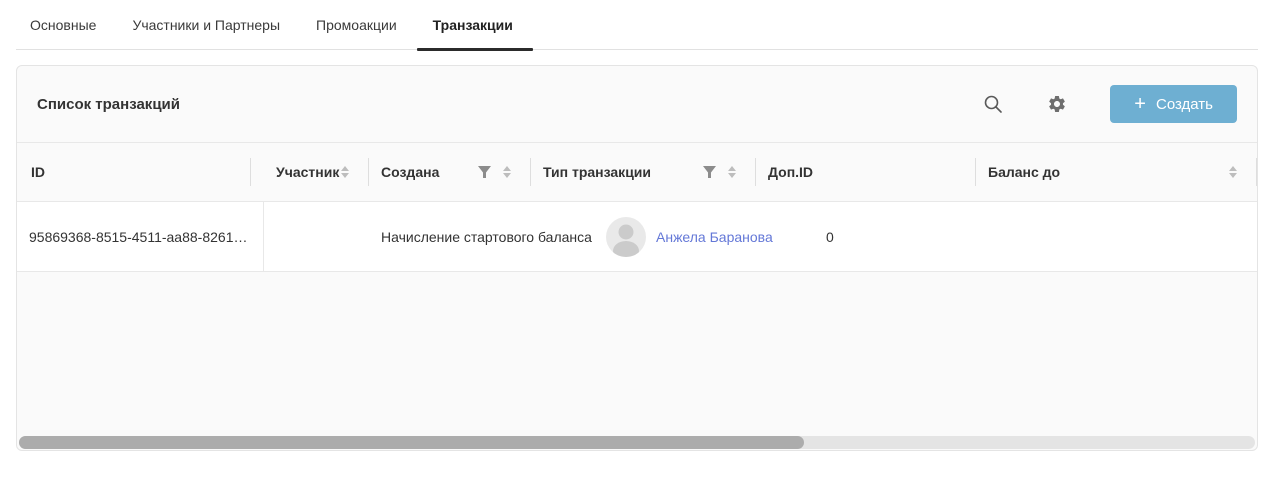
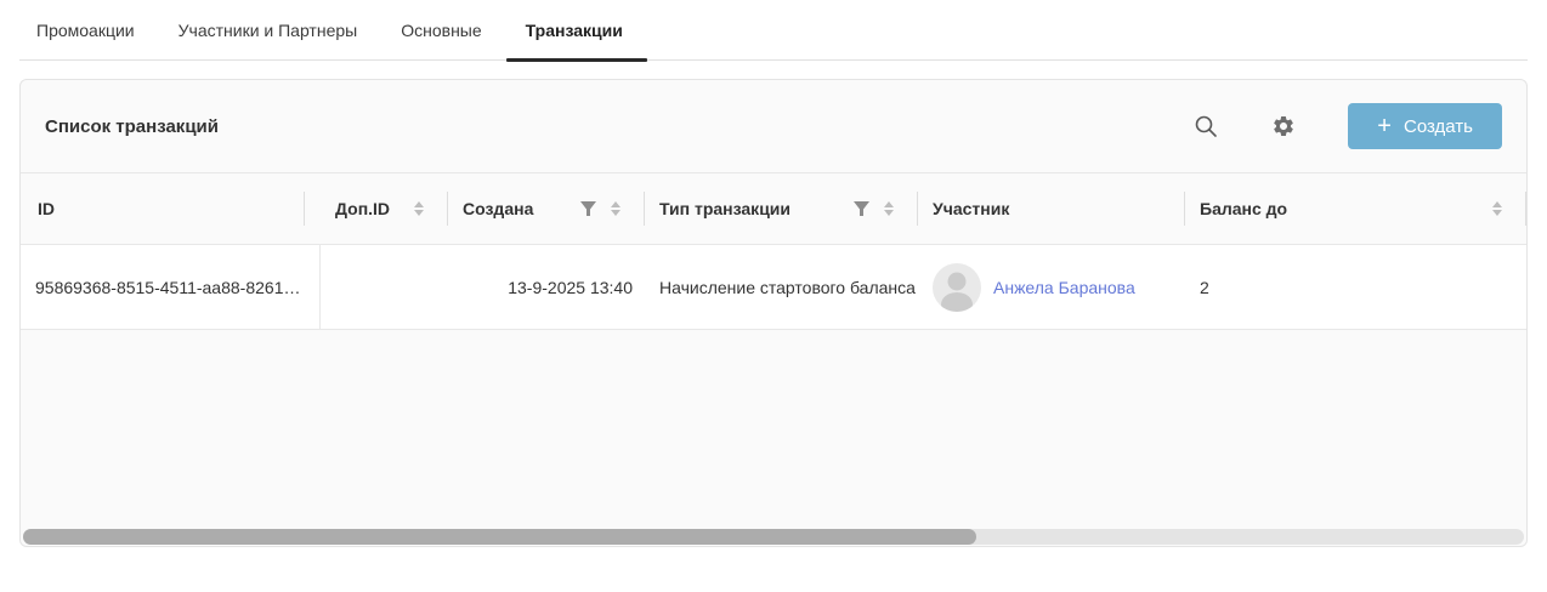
- Основные
+ Промоакции
  Участники и Партнеры
- Промоакции
+ Основные
  Транзакции
  Список транзакций
  +
  Создать
  ID
- Участник
+ Доп.ID
  Создана
  Тип транзакции
- Доп.ID
+ Участник
  Баланс до
  95869368-8515-4511-aa88-8261…
+ 13-9-2025 13:40
  Начисление стартового баланса
  Анжела Баранова
- 0
+ 2
